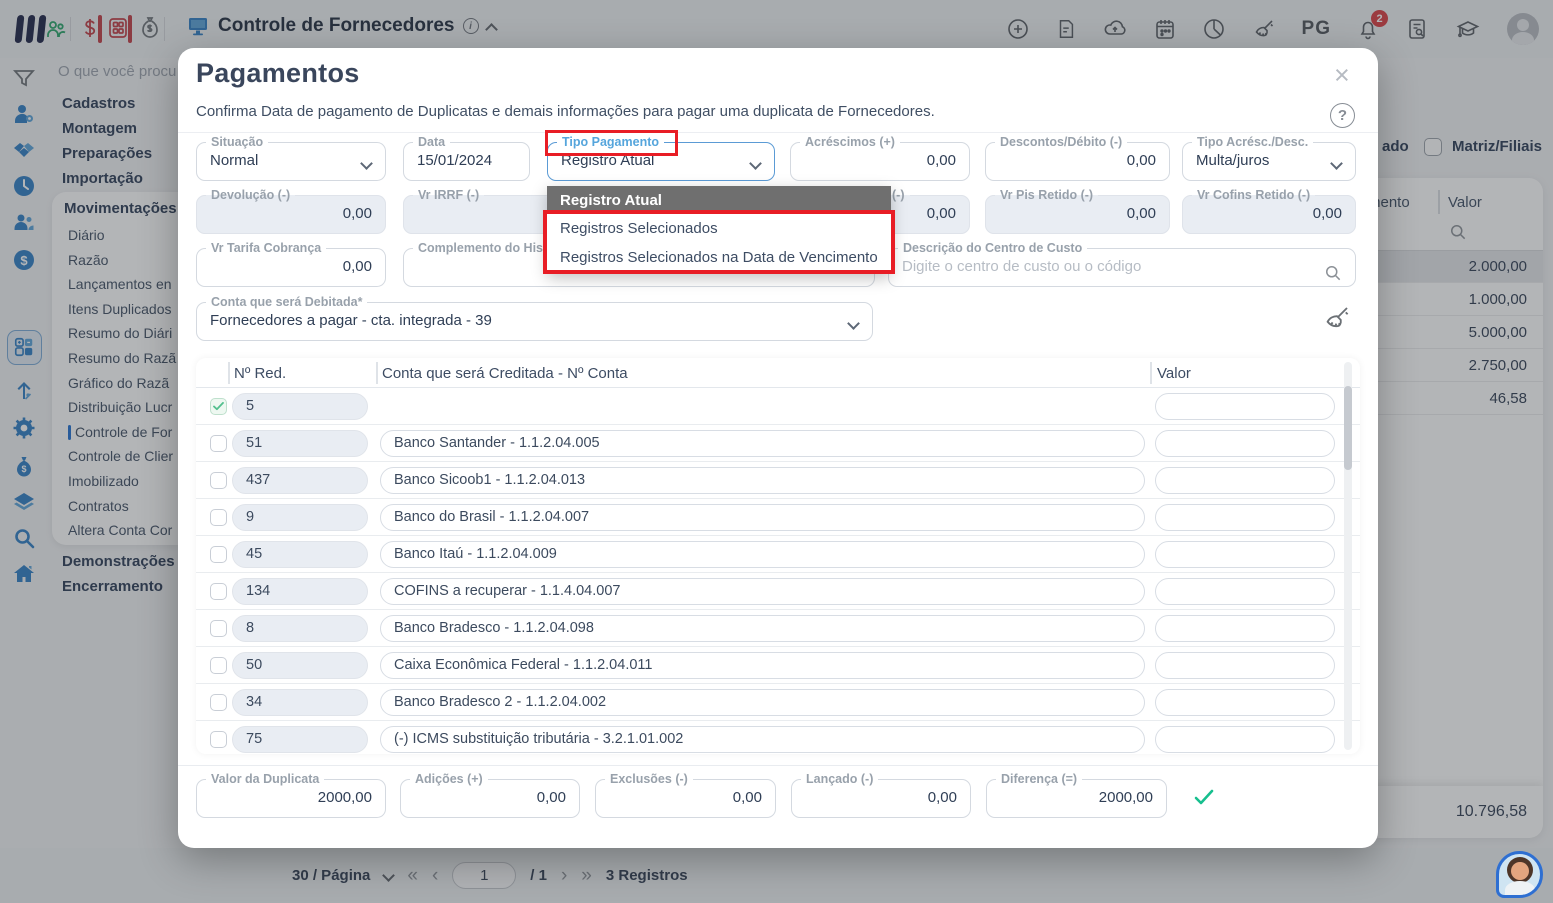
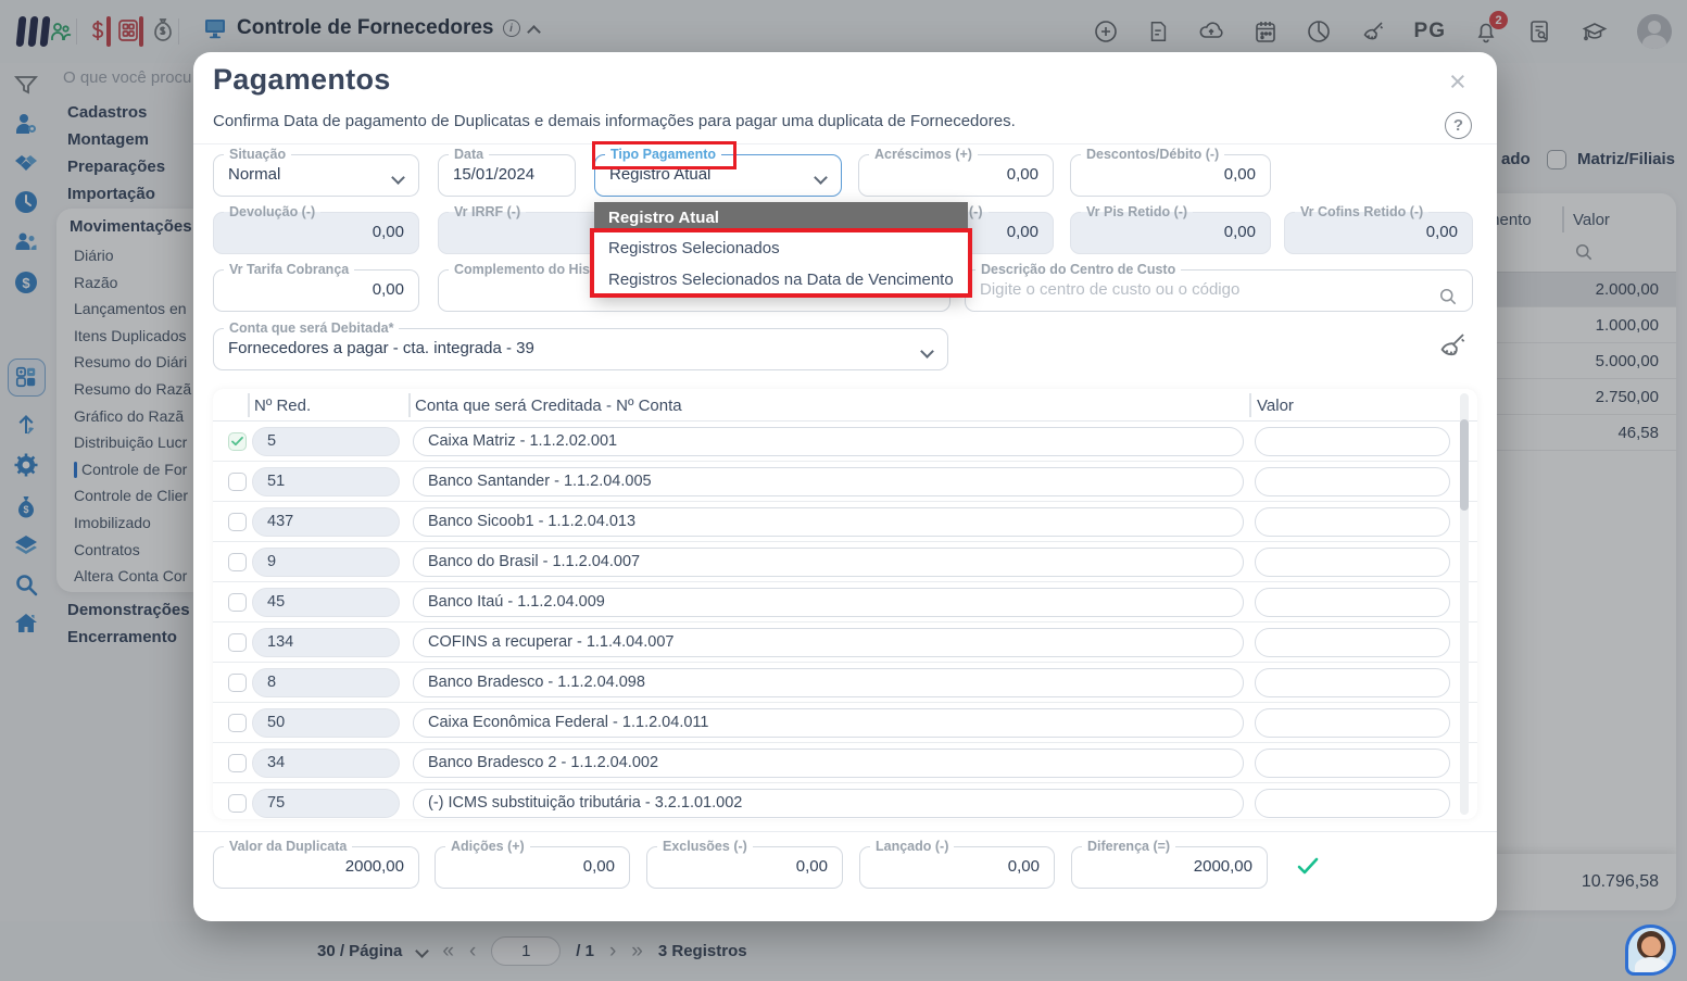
  Controle de Fornecedores
  i
  PG
  2
  $
  $
  O que você procu
  Cadastros
  Montagem
  Preparações
  Importação
  Movimentações
  Diário
  Razão
  Lançamentos en
  Itens Duplicados
  Resumo do Diári
  Resumo do Razã
  Gráfico do Razã
  Distribuição Lucr
  Controle de For
  Controle de Clier
  Imobilizado
  Contratos
  Altera Conta Cor
  Demonstrações
  Encerramento
  ado
  Matriz/Filiais
  ento
  Valor
  2.000,00
  1.000,00
  5.000,00
  2.750,00
  46,58
  10.796,58
  30 / Página
  «
  ‹
  1
  / 1
  ›
  »
  3 Registros
  Pagamentos
  ×
  Confirma Data de pagamento de Duplicatas e demais informações para pagar uma duplicata de Fornecedores.
  ?
  Situação
  Normal
  Data
  15/01/2024
  Tipo Pagamento
  Registro Atual
  Acréscimos (+)
  0,00
  Descontos/Débito (-)
  0,00
- Tipo Acrésc./Desc.
- Multa/juros
  Devolução (-)
  0,00
  Vr IRRF (-)
  (-)
  0,00
  Vr Pis Retido (-)
  0,00
  Vr Cofins Retido (-)
  0,00
  Vr Tarifa Cobrança
  0,00
  Complemento do His
  Descrição do Centro de Custo
  Digite o centro de custo ou o código
  Conta que será Debitada*
  Fornecedores a pagar - cta. integrada - 39
  Nº Red.
  Conta que será Creditada - Nº Conta
  Valor
  5
+ Caixa Matriz - 1.1.2.02.001
  51
  Banco Santander - 1.1.2.04.005
  437
  Banco Sicoob1 - 1.1.2.04.013
  9
  Banco do Brasil - 1.1.2.04.007
  45
  Banco Itaú - 1.1.2.04.009
  134
  COFINS a recuperar - 1.1.4.04.007
  8
  Banco Bradesco - 1.1.2.04.098
  50
  Caixa Econômica Federal - 1.1.2.04.011
  34
  Banco Bradesco 2 - 1.1.2.04.002
  75
  (-) ICMS substituição tributária - 3.2.1.01.002
  Valor da Duplicata
  2000,00
  Adições (+)
  0,00
  Exclusões (-)
  0,00
  Lançado (-)
  0,00
  Diferença (=)
  2000,00
  Registro Atual
  Registros Selecionados
  Registros Selecionados na Data de Vencimento
